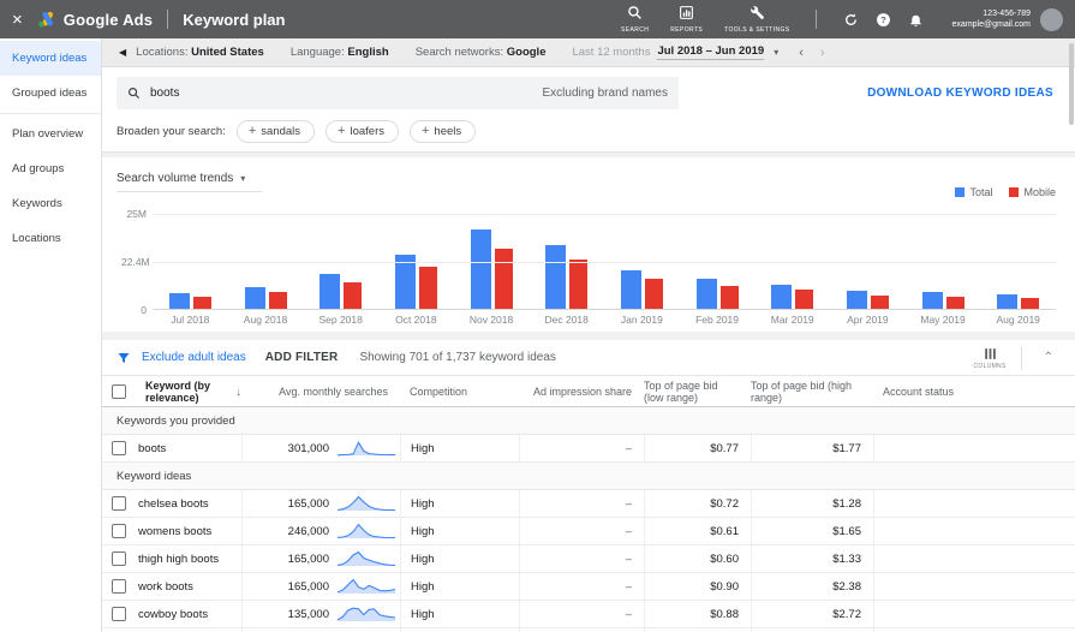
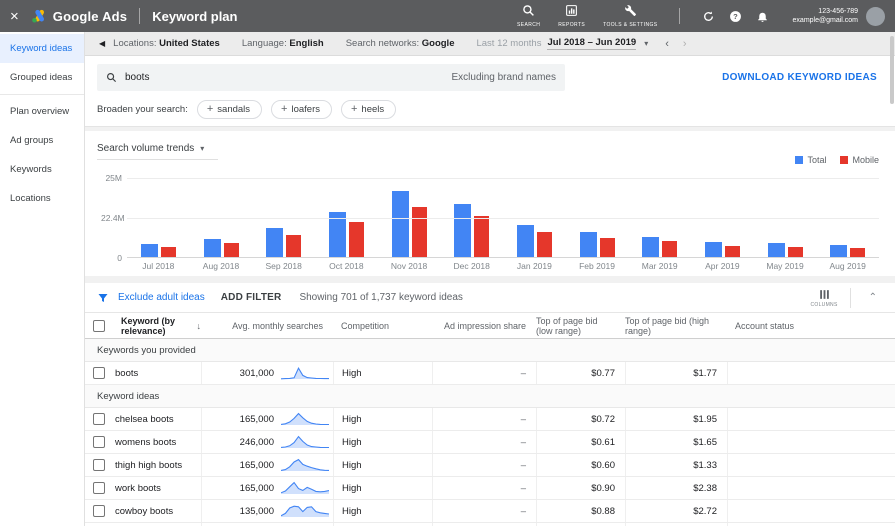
  ×
  Google Ads
  Keyword plan
  ?
  Keyword ideas
  Grouped ideas
  Plan overview
  Ad groups
  Keywords
  Locations
  ◀
  Locations: United States
  Language: English
  Search networks: Google
  Last 12 months
  Jul 2018 – Jun 2019
  ▾
  ‹
  ›
  boots
  Excluding brand names
  DOWNLOAD KEYWORD IDEAS
  Broaden your search:
  +
  sandals
  +
  loafers
  +
  heels
  Search volume trends
  ▾
  Total
  Mobile
  25M
  22.4M
  0
  Jul 2018
  Aug 2018
  Sep 2018
  Oct 2018
  Nov 2018
  Dec 2018
  Jan 2019
  Feb 2019
  Mar 2019
  Apr 2019
  May 2019
  Aug 2019
  Exclude adult ideas
  ADD FILTER
  Showing 701 of 1,737 keyword ideas
  ⌃
  Keyword (by relevance)
  ↓
  Avg. monthly searches
  Competition
  Ad impression share
  Top of page bid (low range)
  Top of page bid (high range)
  Account status
  Keywords you provided
  boots
  301,000
  High
  –
  $0.77
  $1.77
  Keyword ideas
  chelsea boots
  165,000
  High
  –
  $0.72
- $1.28
+ $1.95
  womens boots
  246,000
  High
  –
  $0.61
  $1.65
  thigh high boots
  165,000
  High
  –
  $0.60
  $1.33
  work boots
  165,000
  High
  –
  $0.90
  $2.38
  cowboy boots
  135,000
  High
  –
  $0.88
  $2.72
